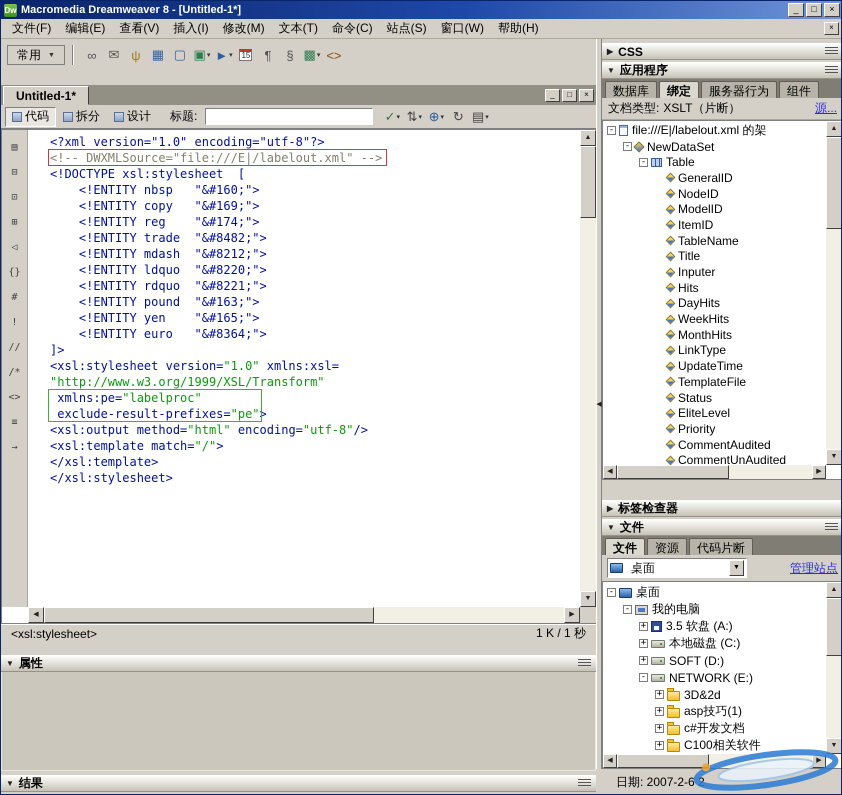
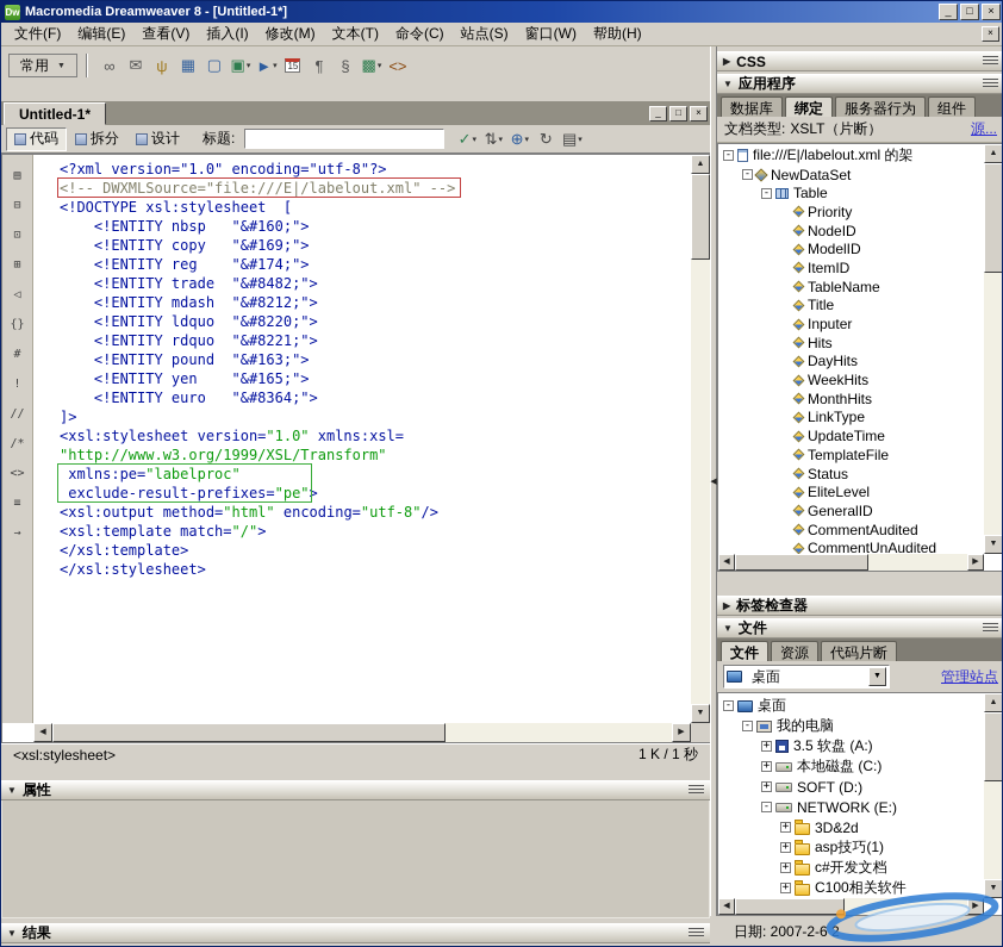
  Dw
  Macromedia Dreamweaver 8 - [Untitled-1*]
  _
  □
  ×
  文件(F)
  编辑(E)
  查看(V)
  插入(I)
  修改(M)
  文本(T)
  命令(C)
  站点(S)
  窗口(W)
  帮助(H)
  ×
  常用
  ∞
  ✉
  ψ
  ▦
  ▢
  ▣
  ►
  15
  ¶
  §
  ▩
  <>
  Untitled-1*
  _
  □
  ×
  代码
  拆分
  设计
  标题:
  ✓
  ⇅
  ⊕
  ↻
  ▤
  ▤
  ⊟
  ⊡
  ⊞
  ◁
  {}
  #
  !
  //
  /*
  <>
  ≡
  →
  <?xml version="1.0" encoding="utf-8"?>
  <!-- DWXMLSource="file:///E|/labelout.xml" -->
  <!DOCTYPE xsl:stylesheet [
  <!ENTITY nbsp "&#160;">
  <!ENTITY copy "&#169;">
  <!ENTITY reg "&#174;">
  <!ENTITY trade "&#8482;">
  <!ENTITY mdash "&#8212;">
  <!ENTITY ldquo "&#8220;">
  <!ENTITY rdquo "&#8221;">
  <!ENTITY pound "&#163;">
  <!ENTITY yen "&#165;">
  <!ENTITY euro "&#8364;">
  ]>
  <xsl:stylesheet version="1.0" xmlns:xsl=
  "http://www.w3.org/1999/XSL/Transform"
  xmlns:pe="labelproc"
  exclude-result-prefixes="pe">
  <xsl:output method="html" encoding="utf-8"/>
  <xsl:template match="/">
  </xsl:template>
  </xsl:stylesheet>
  <xsl:stylesheet>
  1 K / 1 秒
  ▶
  CSS
  ▼
  应用程序
  数据库
  绑定
  服务器行为
  组件
  文档类型:
  XSLT（片断）
  源...
  -
  file:///E|/labelout.xml 的架
  -
  NewDataSet
  -
  Table
- GeneralID
+ Priority
  NodeID
  ModelID
  ItemID
  TableName
  Title
  Inputer
  Hits
  DayHits
  WeekHits
  MonthHits
  LinkType
  UpdateTime
  TemplateFile
  Status
  EliteLevel
- Priority
+ GeneralID
  CommentAudited
  CommentUnAudited
  ▶
  标签检查器
  ▼
  文件
  文件
  资源
  代码片断
  桌面
  管理站点
  -
  桌面
  -
  我的电脑
  +
  3.5 软盘 (A:)
  +
  本地磁盘 (C:)
  +
  SOFT (D:)
  -
  NETWORK (E:)
  +
  3D&2d
  +
  asp技巧(1)
  +
  c#开发文档
  +
  C100相关软件
  ▼
  属性
  ▼
  结果
  日期: 2007-2-6 2
